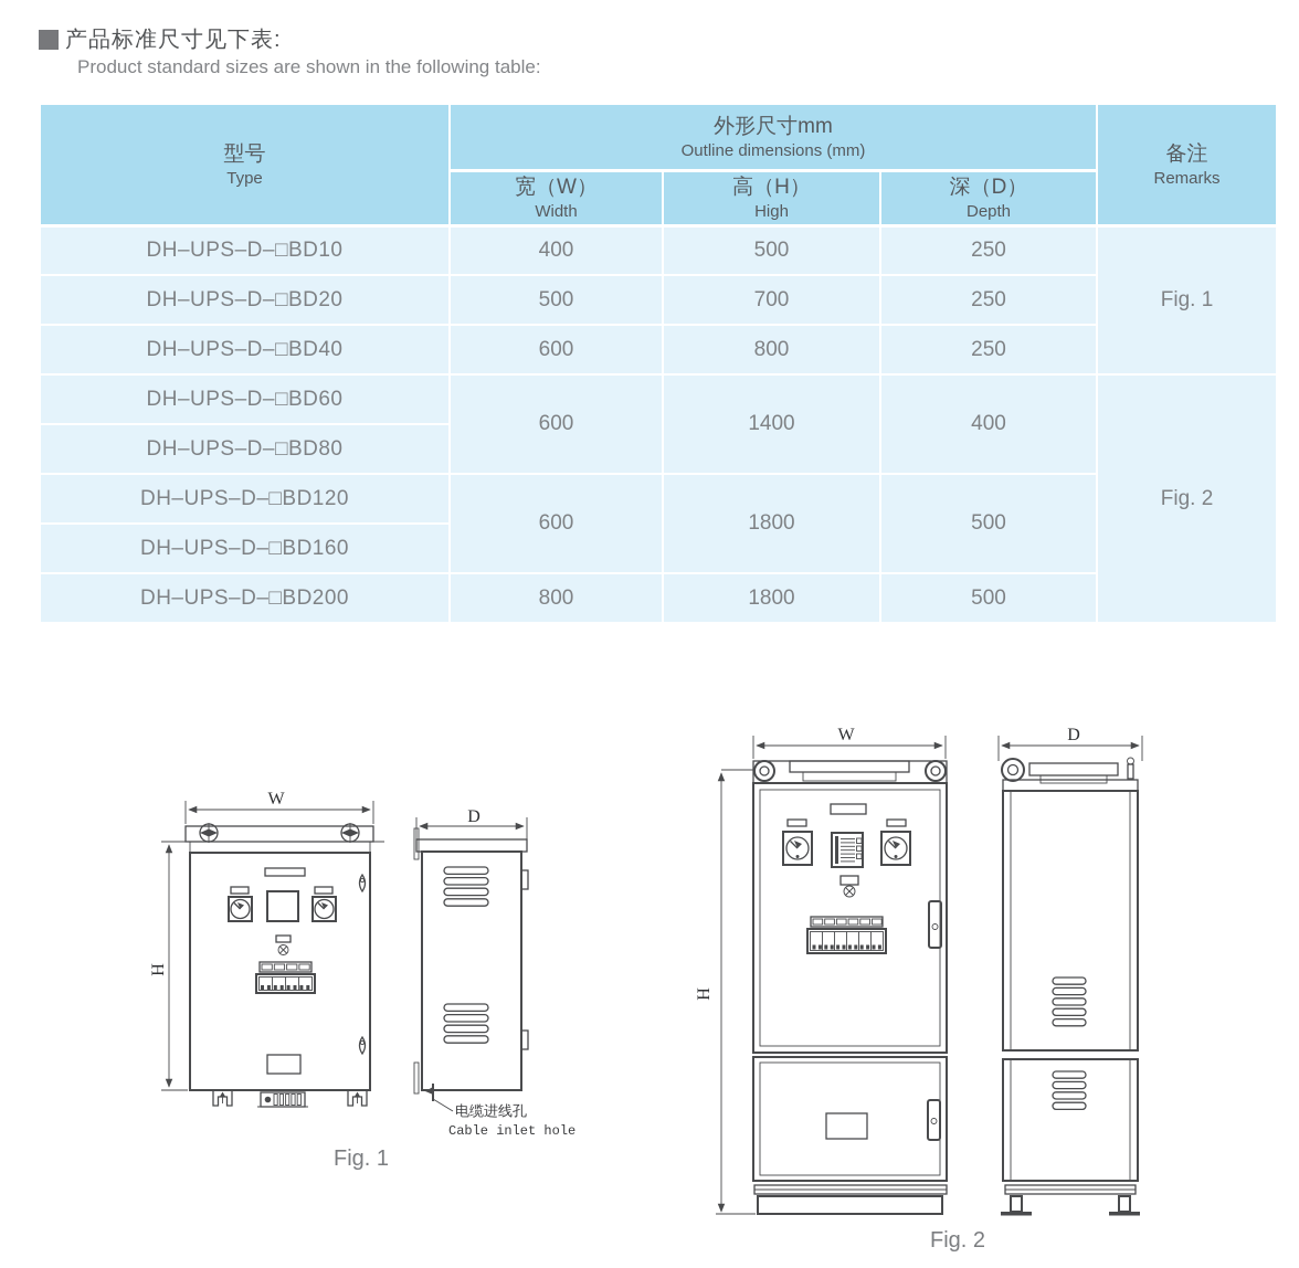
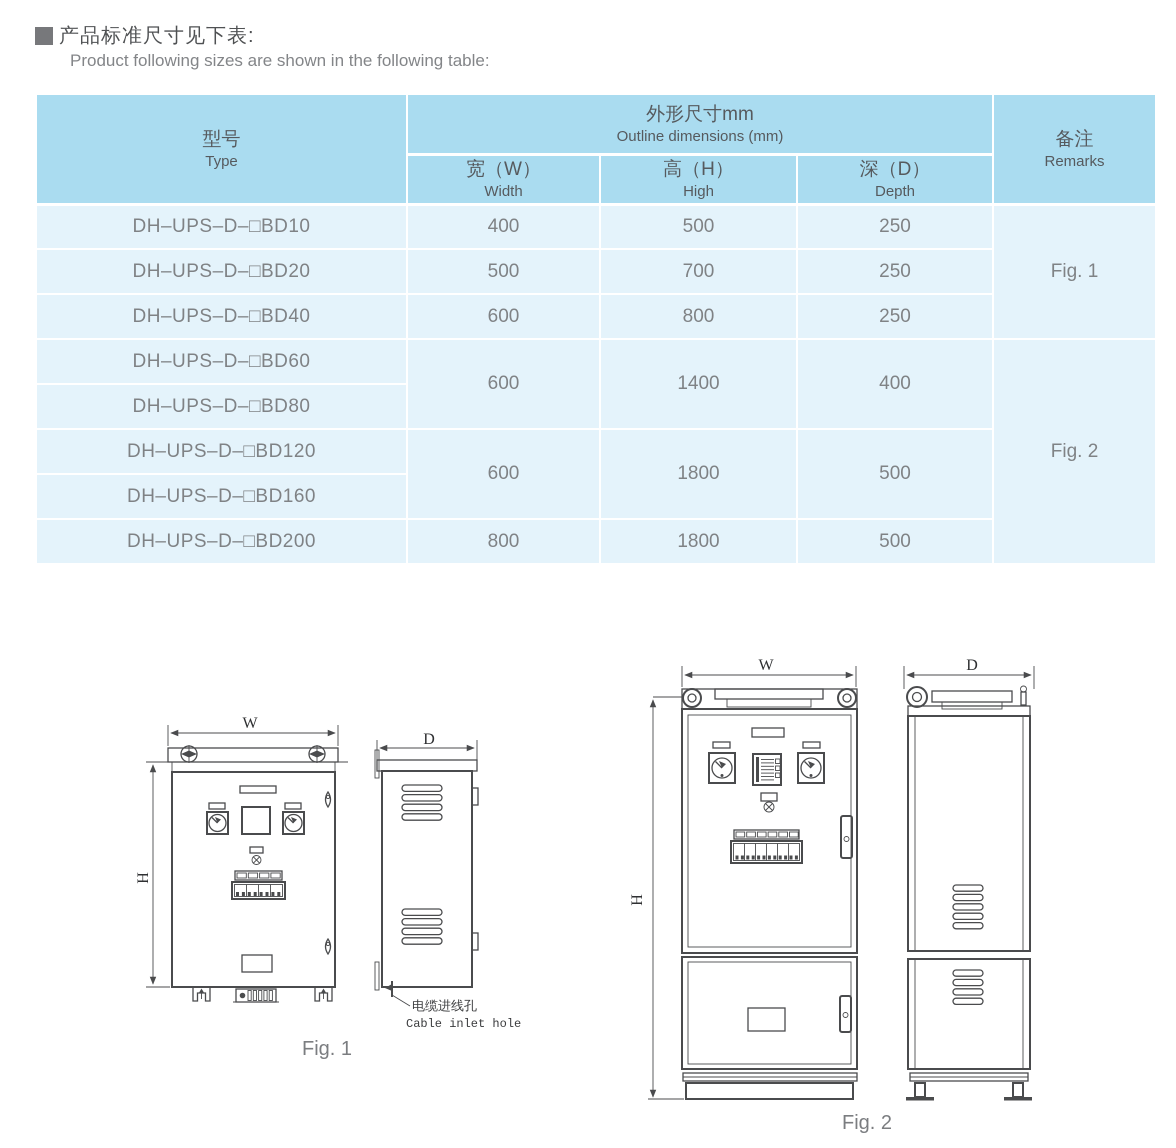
  产品标准尺寸见下表:
- Product standard sizes are shown in the following table:
+ Product following sizes are shown in the following table:
  型号 Type	外形尺寸mm Outline dimensions (mm)	备注 Remarks
  宽（W） Width	高（H） High	深（D） Depth
  DH–UPS–D–□BD10	400	500	250	Fig. 1
  DH–UPS–D–□BD20	500	700	250
  DH–UPS–D–□BD40	600	800	250
  DH–UPS–D–□BD60	600	1400	400	Fig. 2
  DH–UPS–D–□BD80
  DH–UPS–D–□BD120	600	1800	500
  DH–UPS–D–□BD160
  DH–UPS–D–□BD200	800	1800	500
  W
  D
  电缆进线孔
  Cable inlet hole
  Fig. 1
  W
  D
  Fig. 2
